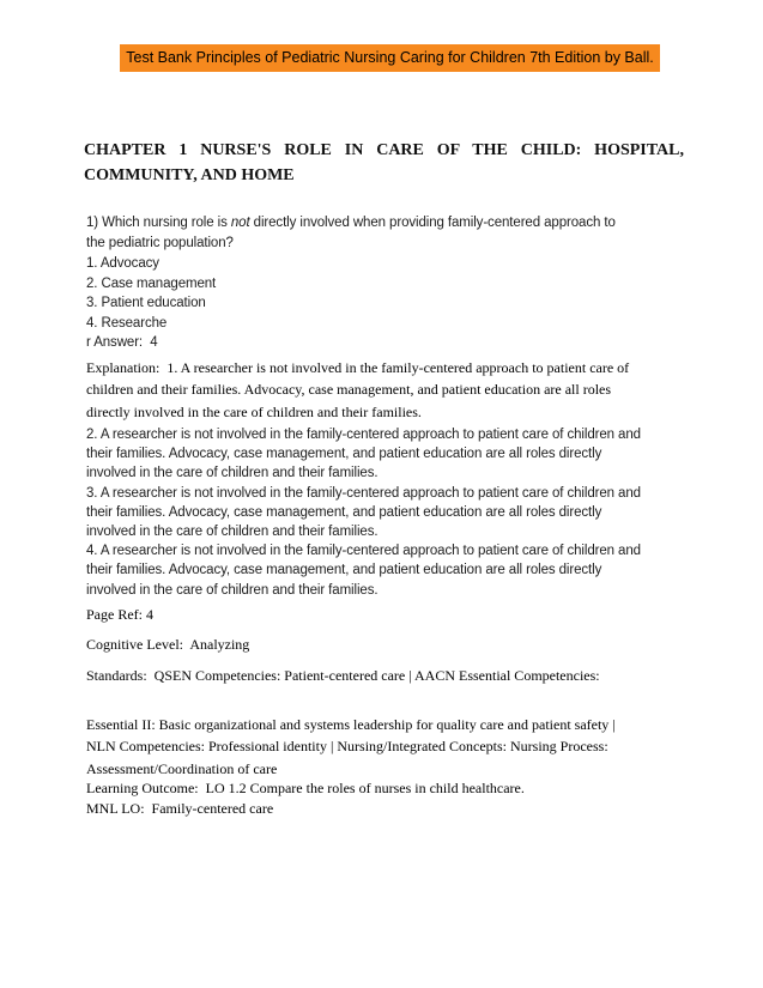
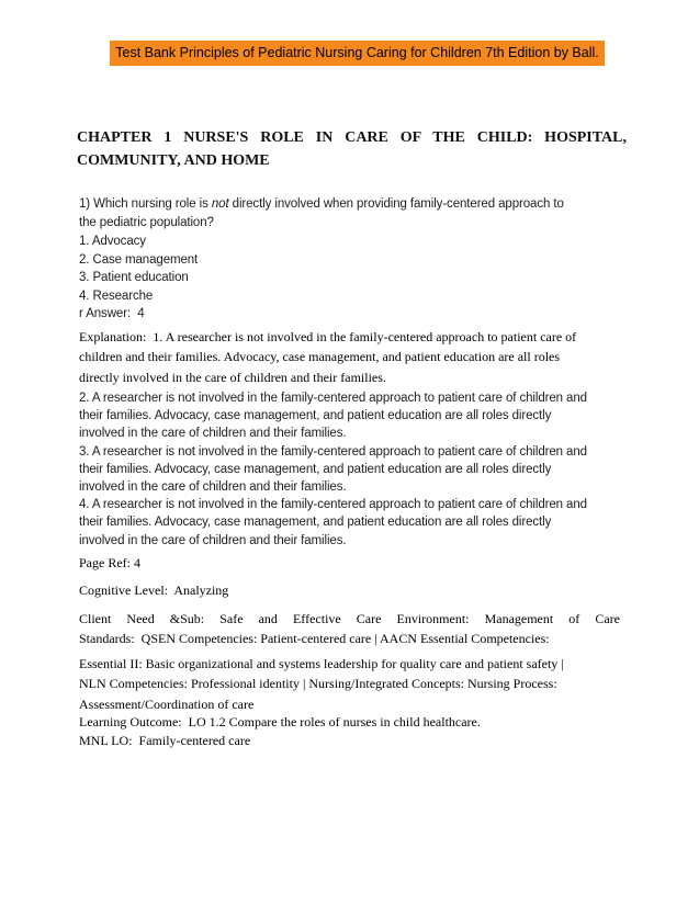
  Test Bank Principles of Pediatric Nursing Caring for Children 7th Edition by Ball.
  CHAPTER 1 NURSE'S ROLE IN CARE OF THE CHILD: HOSPITAL,
  COMMUNITY, AND HOME
  1) Which nursing role is not directly involved when providing family-centered approach to
  the pediatric population?
  1. Advocacy
  2. Case management
  3. Patient education
  4. Researche
  r Answer: 4
  Explanation: 1. A researcher is not involved in the family-centered approach to patient care of
  children and their families. Advocacy, case management, and patient education are all roles
  directly involved in the care of children and their families.
  2. A researcher is not involved in the family-centered approach to patient care of children and
  their families. Advocacy, case management, and patient education are all roles directly
  involved in the care of children and their families.
  3. A researcher is not involved in the family-centered approach to patient care of children and
  their families. Advocacy, case management, and patient education are all roles directly
  involved in the care of children and their families.
  4. A researcher is not involved in the family-centered approach to patient care of children and
  their families. Advocacy, case management, and patient education are all roles directly
  involved in the care of children and their families.
  Page Ref: 4
  Cognitive Level: Analyzing
+ Client Need &Sub: Safe and Effective Care Environment: Management of Care
  Standards: QSEN Competencies: Patient-centered care | AACN Essential Competencies:
  Essential II: Basic organizational and systems leadership for quality care and patient safety |
  NLN Competencies: Professional identity | Nursing/Integrated Concepts: Nursing Process:
  Assessment/Coordination of care
  Learning Outcome: LO 1.2 Compare the roles of nurses in child healthcare.
  MNL LO: Family-centered care
